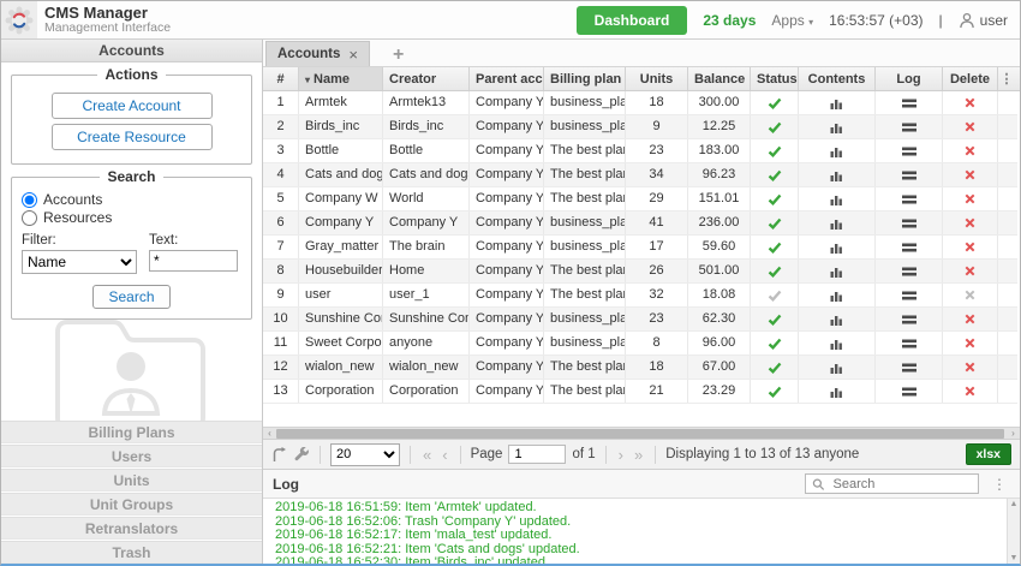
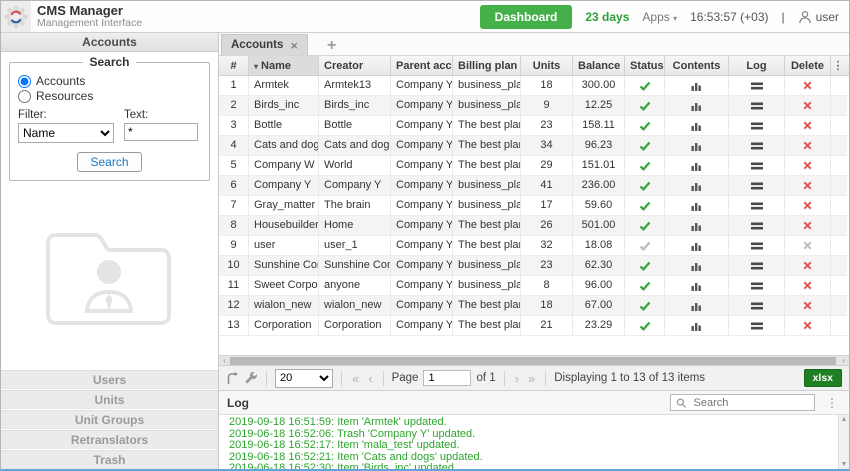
  CMS Manager
  Management Interface
  Dashboard
  23 days
  Apps ▾
  16:53:57 (+03)
  |
  user
  Accounts
- Actions
- Create Account
- Create Resource
  Search
  Accounts
  Resources
  Filter:
  Name
  Text:
  *
  Search
- Billing Plans
  Users
  Units
  Unit Groups
  Retranslators
  Trash
  Accounts
  ×
  +
  #
  ▾ Name
  Creator
  Billing plan
  Units
  Balance
  Status
  Contents
  Log
  Delete
  ⋮
  1
  Armtek
  Armtek13
  Company Y
  business_pla
  18
  300.00
  2
  Birds_inc
  Birds_inc
  Company Y
  business_pla
  9
  12.25
  3
  Bottle
  Bottle
  Company Y
  The best pla
  23
- 183.00
+ 158.11
  4
  Cats and dog
  Cats and dog
  Company Y
  The best pla
  34
  96.23
  5
  Company W
  World
  Company Y
  The best pla
  29
  151.01
  6
  Company Y
  Company Y
  Company Y
  business_pla
  41
  236.00
  7
  Gray_matter
  The brain
  Company Y
  business_pla
  17
  59.60
  8
  Housebuilder
  Home
  Company Y
  The best pla
  26
  501.00
  9
  user
  user_1
  Company Y
  The best pla
  32
  18.08
  10
  Company Y
  business_pla
  23
  62.30
  11
  anyone
  Company Y
  business_pla
  8
  96.00
  12
  wialon_new
  wialon_new
  Company Y
  The best pla
  18
  67.00
  13
  Corporation
  Corporation
  Company Y
  The best pla
  21
  23.29
  ‹
  ›
  20
  «
  ‹
  Page
  1
  of 1
  ›
  »
- Displaying 1 to 13 of 13 anyone
+ Displaying 1 to 13 of 13 items
  xlsx
  Log
  Search
  ⋮
- 2019-06-18 16:51:59: Item 'Armtek' updated.
+ 2019-09-18 16:51:59: Item 'Armtek' updated.
  2019-06-18 16:52:06: Trash 'Company Y' updated.
  2019-06-18 16:52:17: Item 'mala_test' updated.
  2019-06-18 16:52:21: Item 'Cats and dogs' updated.
  2019-06-18 16:52:30: Item 'Birds_inc' updated.
